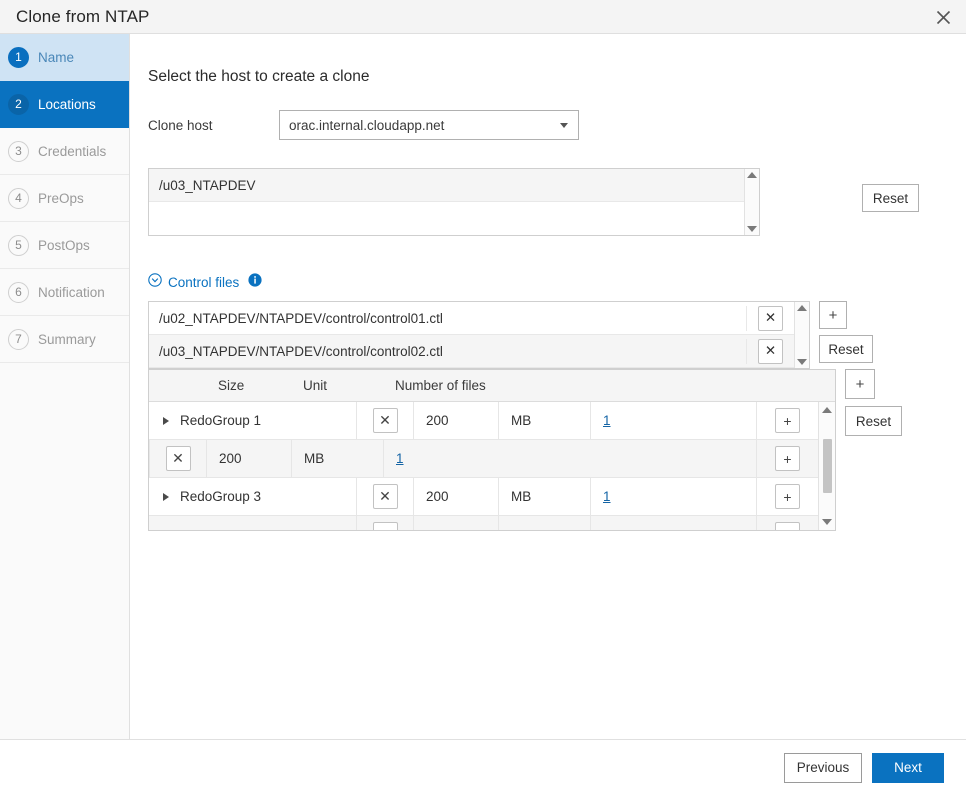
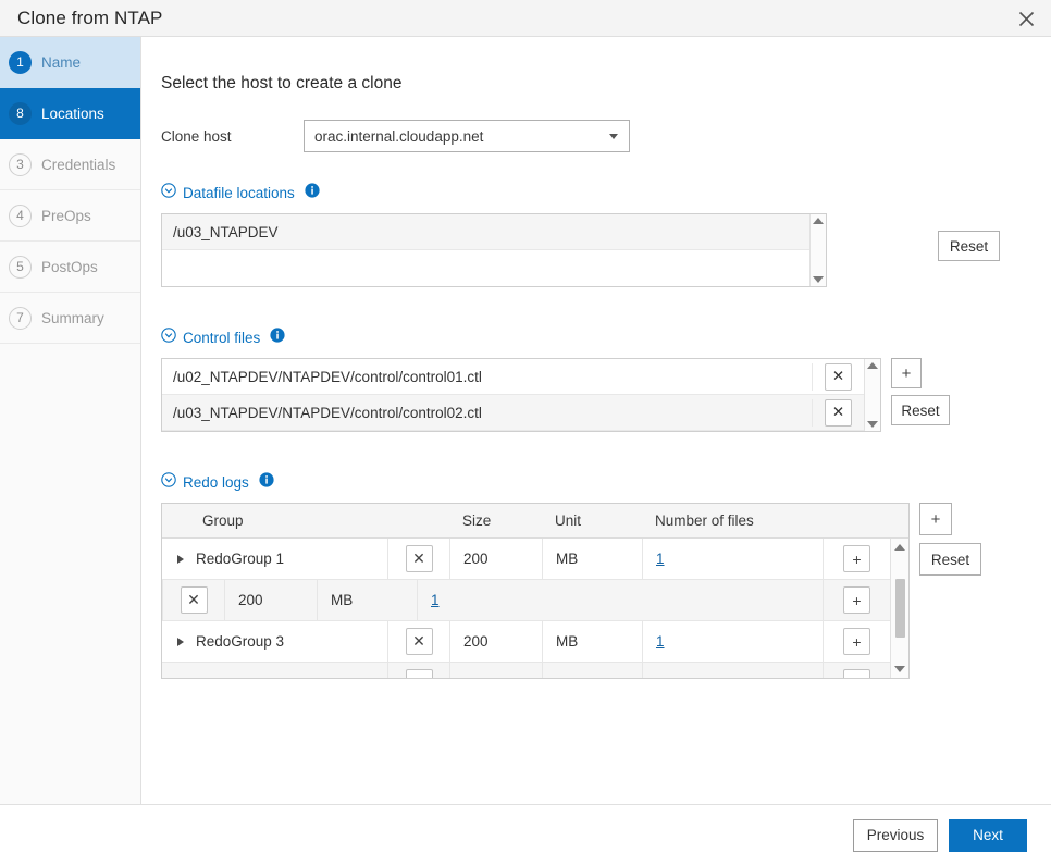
  Clone from NTAP
  1
  Name
- 2
+ 8
  Locations
  3
  Credentials
  4
  PreOps
  5
  PostOps
- 6
- Notification
  7
  Summary
  Select the host to create a clone
  Clone host
  orac.internal.cloudapp.net
+ Datafile locations
  /u03_NTAPDEV
  Reset
  Control files
  /u02_NTAPDEV/NTAPDEV/control/control01.ctl
  ✕
  /u03_NTAPDEV/NTAPDEV/control/control02.ctl
  ✕
  +
  Reset
+ Redo logs
+ Group
  Size
  Unit
  Number of files
  RedoGroup 1
  ✕
  200
  MB
  1
  +
  ✕
  200
  MB
  1
  +
  RedoGroup 3
  ✕
  200
  MB
  1
  +
  +
  Reset
  Previous
  Next
